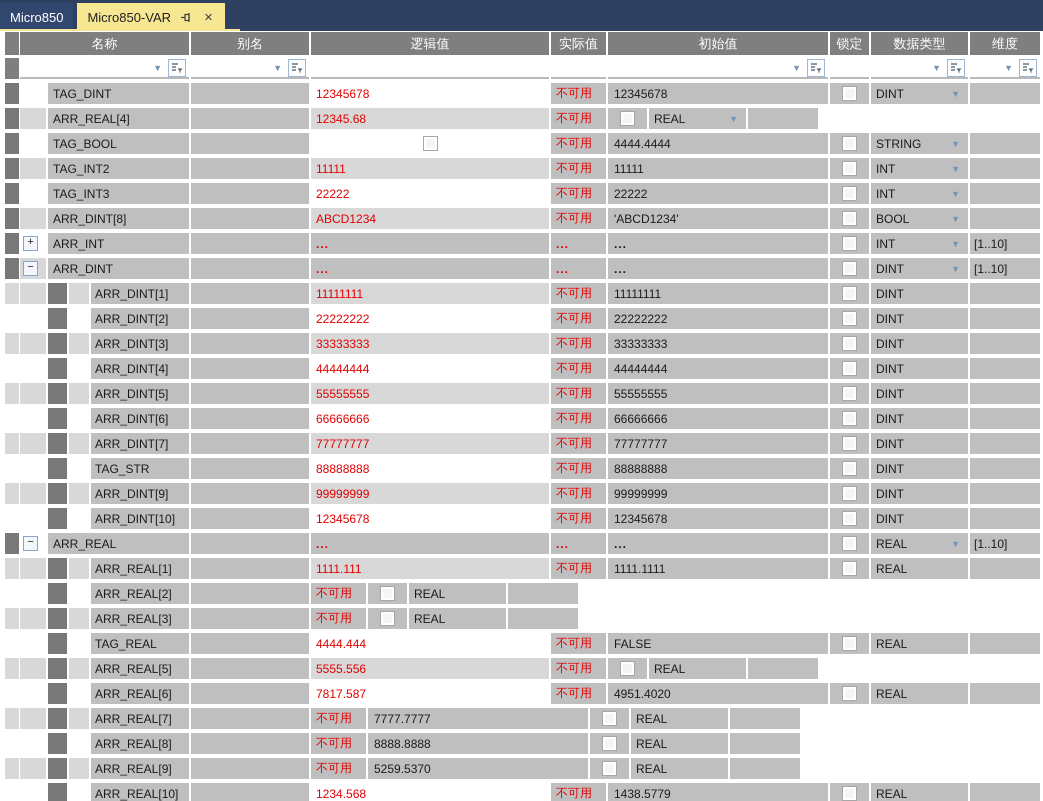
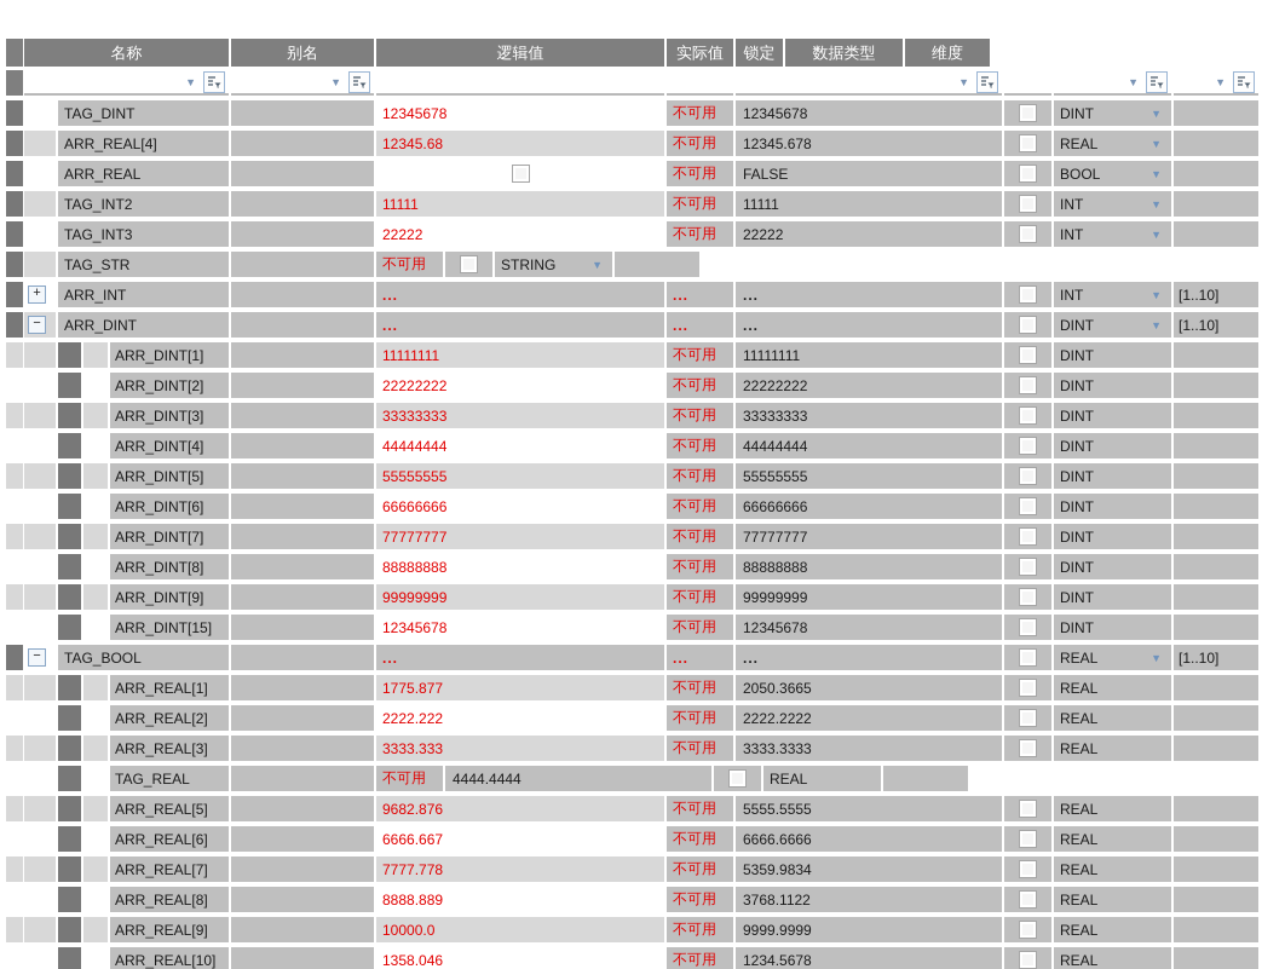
- Micro850
- Micro850-VAR
- ✕
  名称
  别名
  逻辑值
  实际值
- 初始值
  锁定
  数据类型
  维度
  ▼
  ▼
  ▼
  ▼
  ▼
  TAG_DINT
  12345678
  不可用
  12345678
  DINT
  ▼
  ARR_REAL[4]
  12345.68
  不可用
+ 12345.678
  REAL
  ▼
- TAG_BOOL
+ ARR_REAL
  不可用
- 4444.4444
+ FALSE
- STRING
+ BOOL
  ▼
  TAG_INT2
  11111
  不可用
  11111
  INT
  ▼
  TAG_INT3
  22222
  不可用
  22222
  INT
  ▼
- ARR_DINT[8]
+ TAG_STR
- ABCD1234
  不可用
- 'ABCD1234'
- BOOL
+ STRING
  ▼
  +
  ARR_INT
  ...
  ...
  ...
  INT
  ▼
  [1..10]
  −
  ARR_DINT
  ...
  ...
  ...
  DINT
  ▼
  [1..10]
  ARR_DINT[1]
  11111111
  不可用
  11111111
  DINT
  ARR_DINT[2]
  22222222
  不可用
  22222222
  DINT
  ARR_DINT[3]
  33333333
  不可用
  33333333
  DINT
  ARR_DINT[4]
  44444444
  不可用
  44444444
  DINT
  ARR_DINT[5]
  55555555
  不可用
  55555555
  DINT
  ARR_DINT[6]
  66666666
  不可用
  66666666
  DINT
  ARR_DINT[7]
  77777777
  不可用
  77777777
  DINT
- TAG_STR
+ ARR_DINT[8]
  88888888
  不可用
  88888888
  DINT
  ARR_DINT[9]
  99999999
  不可用
  99999999
  DINT
- ARR_DINT[10]
+ ARR_DINT[15]
  12345678
  不可用
  12345678
  DINT
  −
- ARR_REAL
+ TAG_BOOL
  ...
  ...
  ...
  REAL
  ▼
  [1..10]
  ARR_REAL[1]
- 1111.111
+ 1775.877
  不可用
- 1111.1111
+ 2050.3665
  REAL
  ARR_REAL[2]
+ 2222.222
  不可用
+ 2222.2222
  REAL
  ARR_REAL[3]
+ 3333.333
  不可用
+ 3333.3333
  REAL
  TAG_REAL
- 4444.444
  不可用
- FALSE
+ 4444.4444
  REAL
  ARR_REAL[5]
- 5555.556
+ 9682.876
  不可用
+ 5555.5555
  REAL
  ARR_REAL[6]
- 7817.587
+ 6666.667
  不可用
- 4951.4020
+ 6666.6666
  REAL
  ARR_REAL[7]
+ 7777.778
  不可用
- 7777.7777
+ 5359.9834
  REAL
  ARR_REAL[8]
+ 8888.889
  不可用
- 8888.8888
+ 3768.1122
  REAL
  ARR_REAL[9]
+ 10000.0
  不可用
- 5259.5370
+ 9999.9999
  REAL
  ARR_REAL[10]
- 1234.568
+ 1358.046
  不可用
- 1438.5779
+ 1234.5678
  REAL
